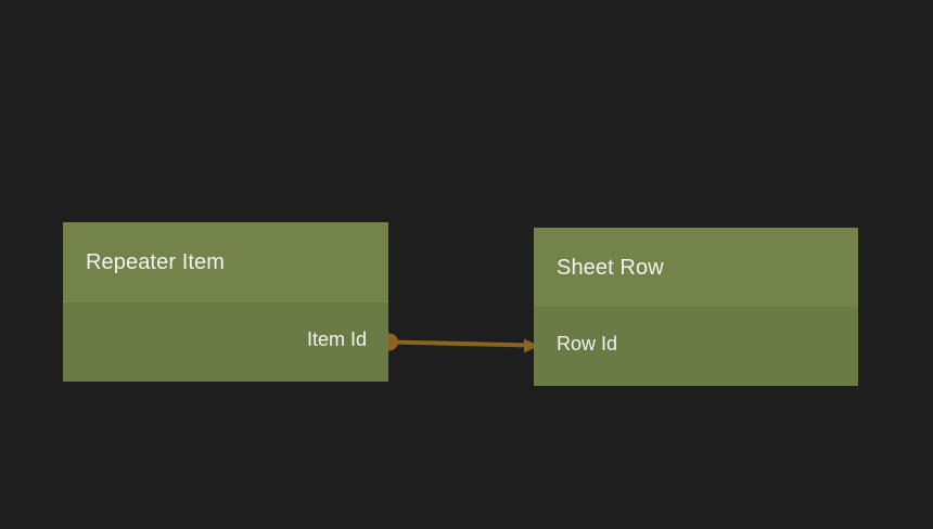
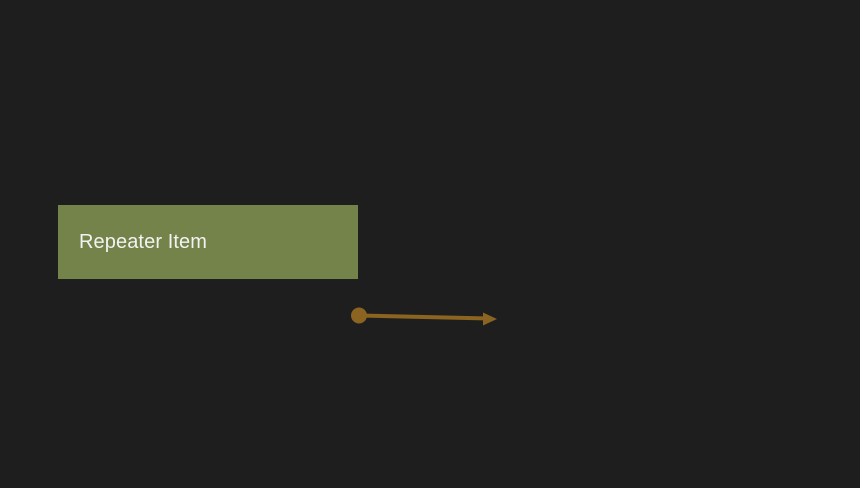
  Repeater Item
- Item Id
- Sheet Row
- Row Id
